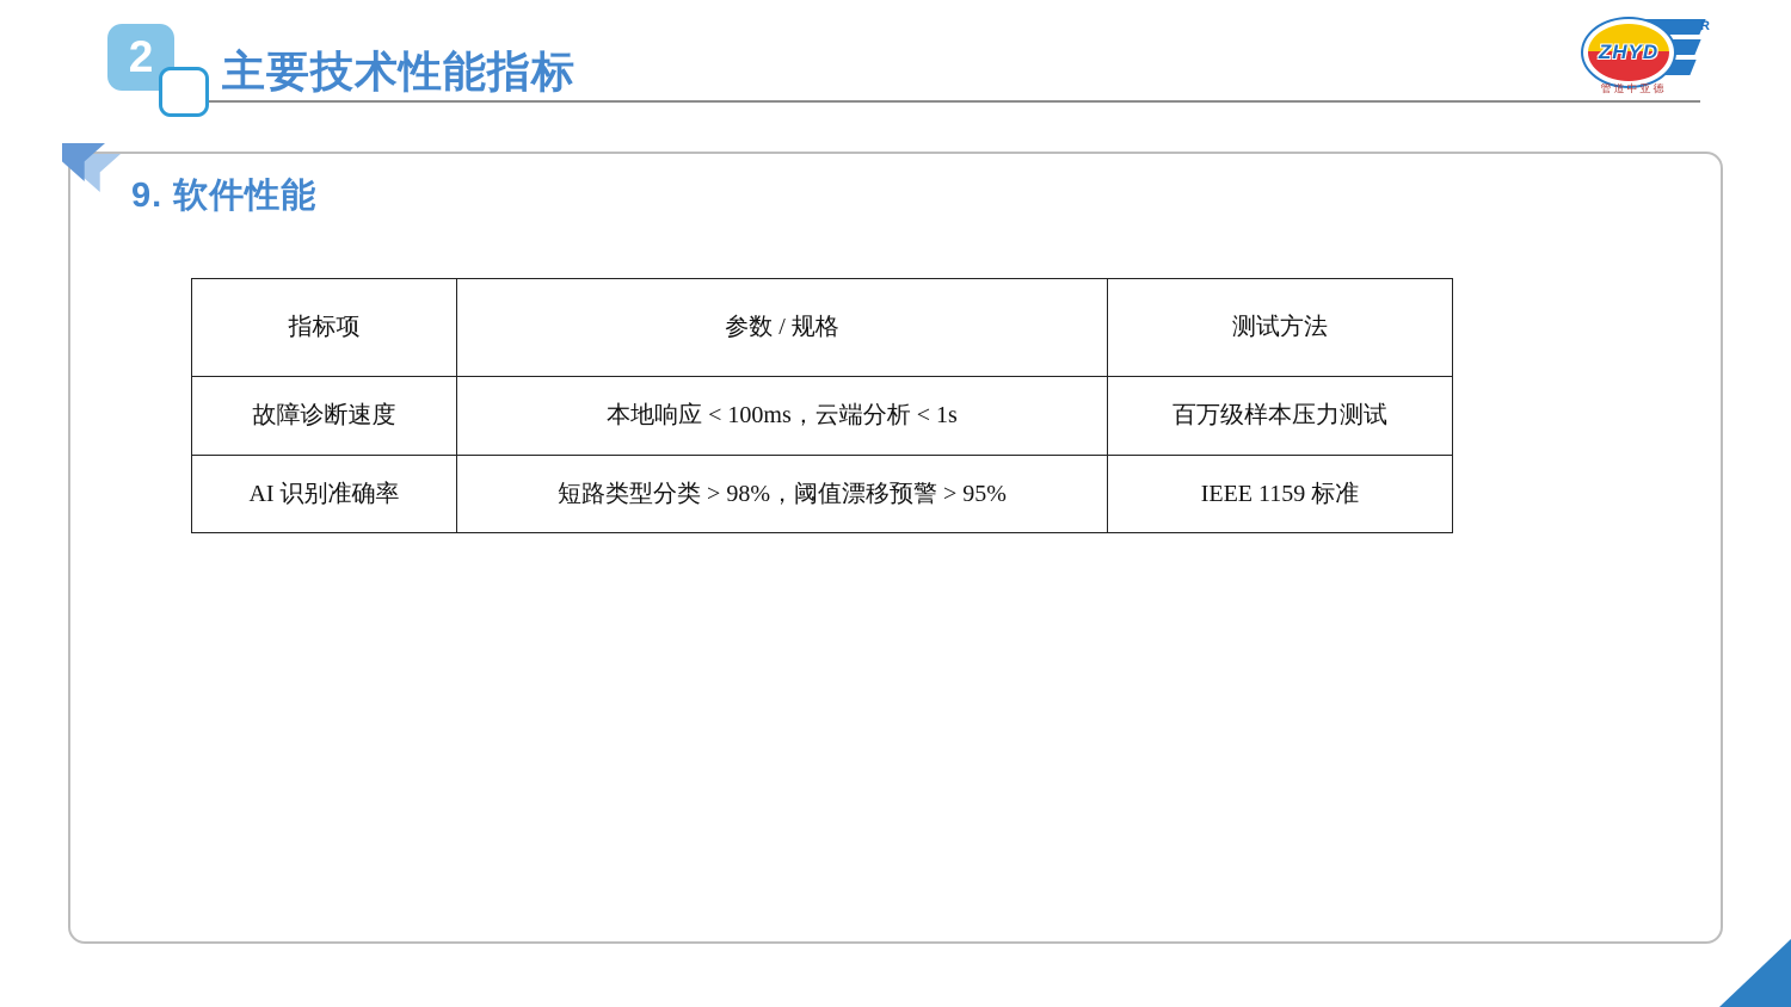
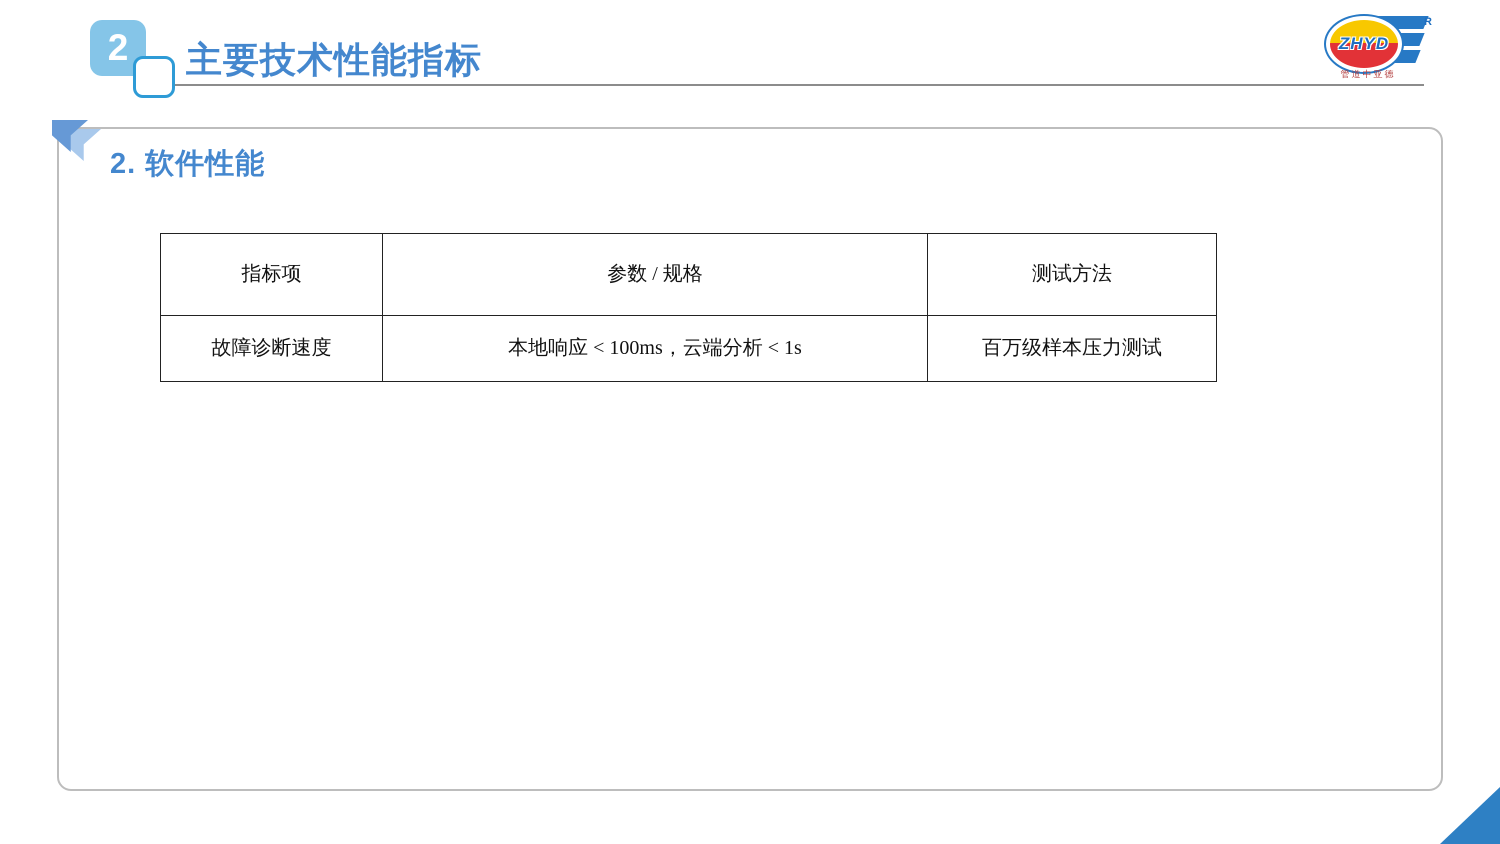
  2
  主要技术性能指标
  ZHYD
  R
  管道中亚德
- 9. 软件性能
+ 2. 软件性能
  指标项	参数 / 规格	测试方法
  故障诊断速度	本地响应 < 100ms，云端分析 < 1s	百万级样本压力测试
- AI 识别准确率	短路类型分类 > 98%，阈值漂移预警 > 95%	IEEE 1159 标准
